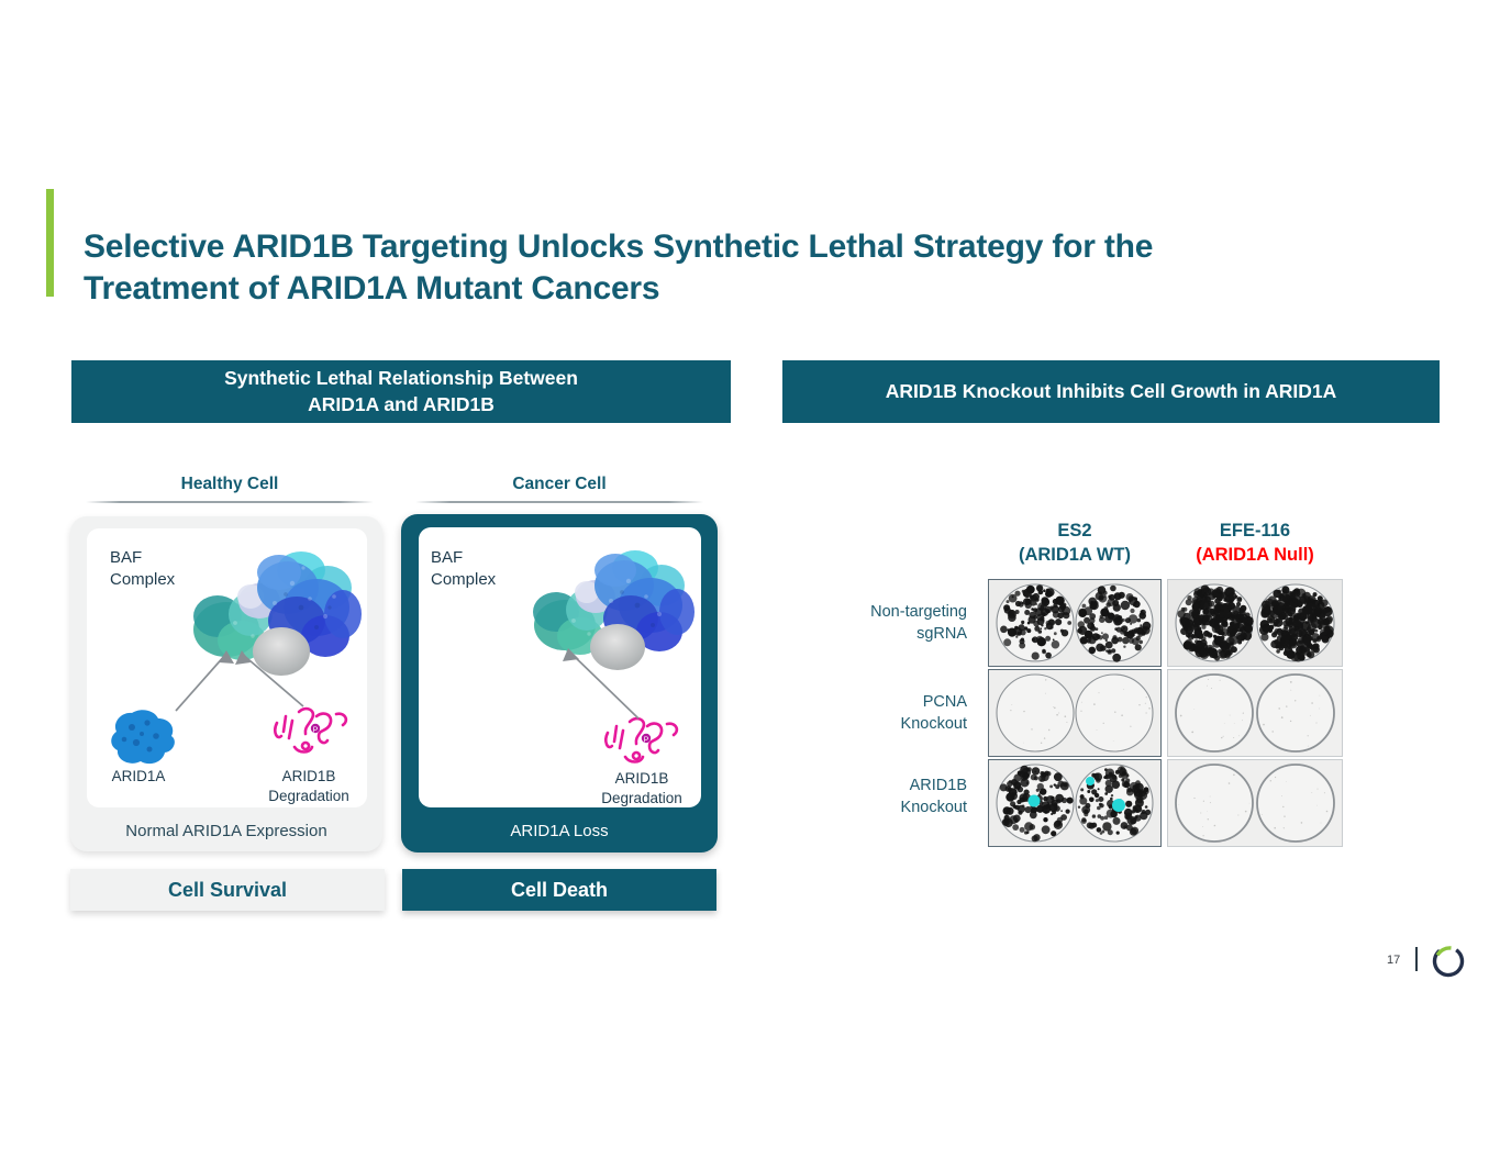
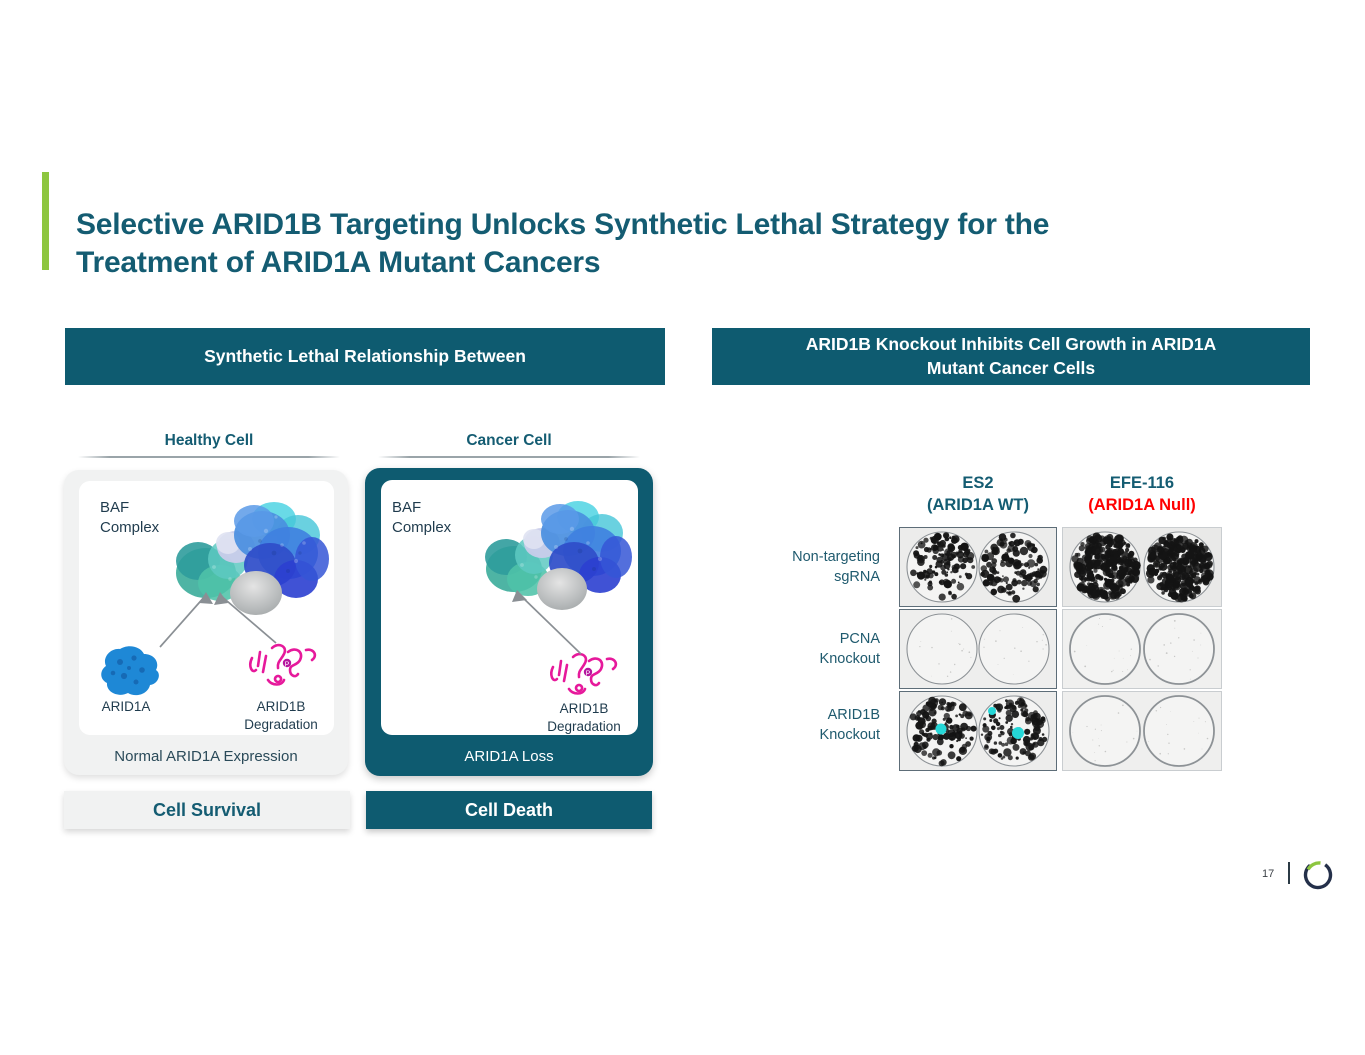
  Selective ARID1B Targeting Unlocks Synthetic Lethal Strategy for the
  Treatment of ARID1A Mutant Cancers
  Synthetic Lethal Relationship Between
- ARID1A and ARID1B
  ARID1B Knockout Inhibits Cell Growth in ARID1A
+ Mutant Cancer Cells
  Healthy Cell
  Cancer Cell
  BAF
  Complex
  BAF
  Complex
  ARID1A
  ARID1B
  Degradation
  ARID1B
  Degradation
  Normal ARID1A Expression
  ARID1A Loss
  Cell Survival
  Cell Death
  ES2
  (ARID1A WT)
  EFE-116
  (ARID1A Null)
  Non-targeting
  sgRNA
  PCNA
  Knockout
  ARID1B
  Knockout
  17
